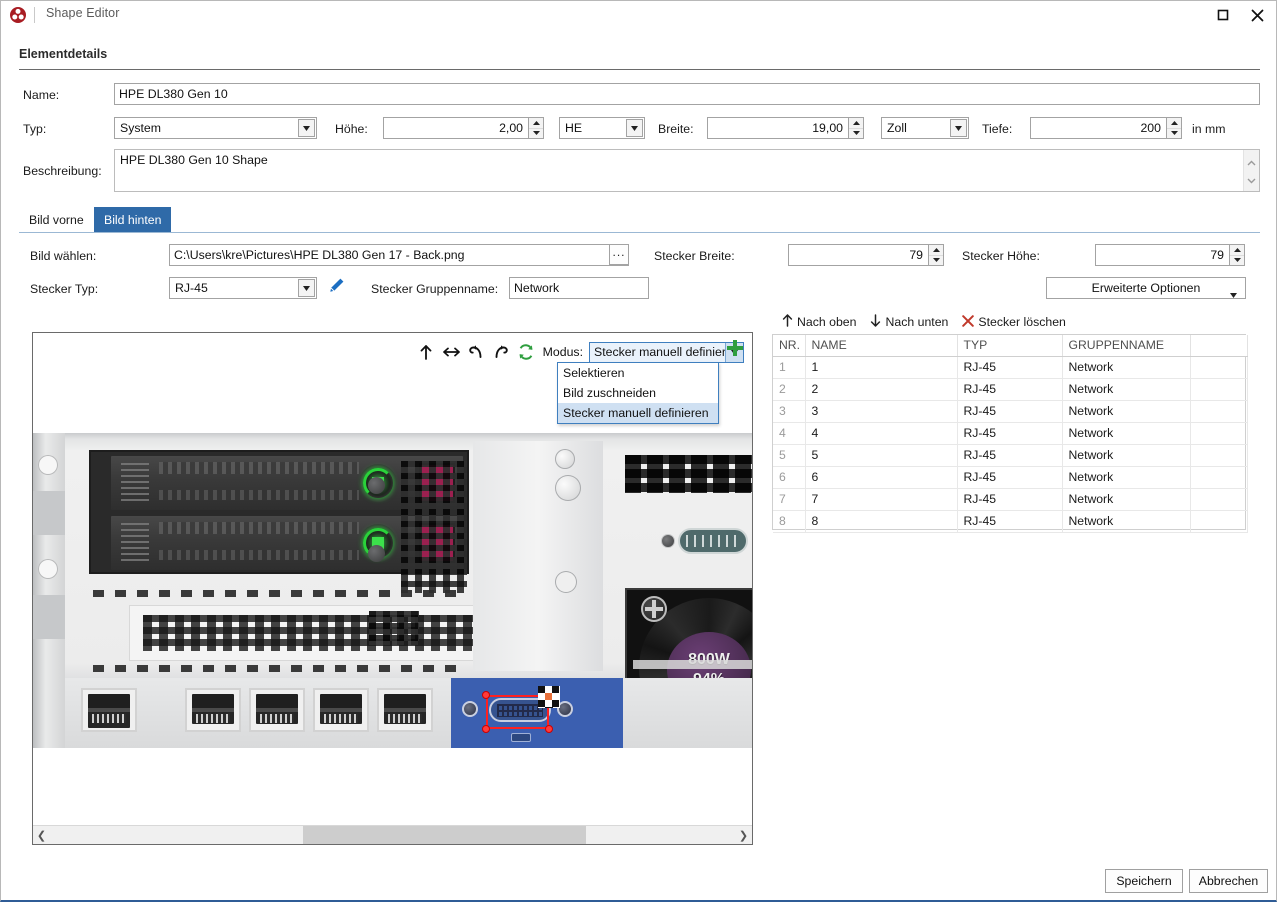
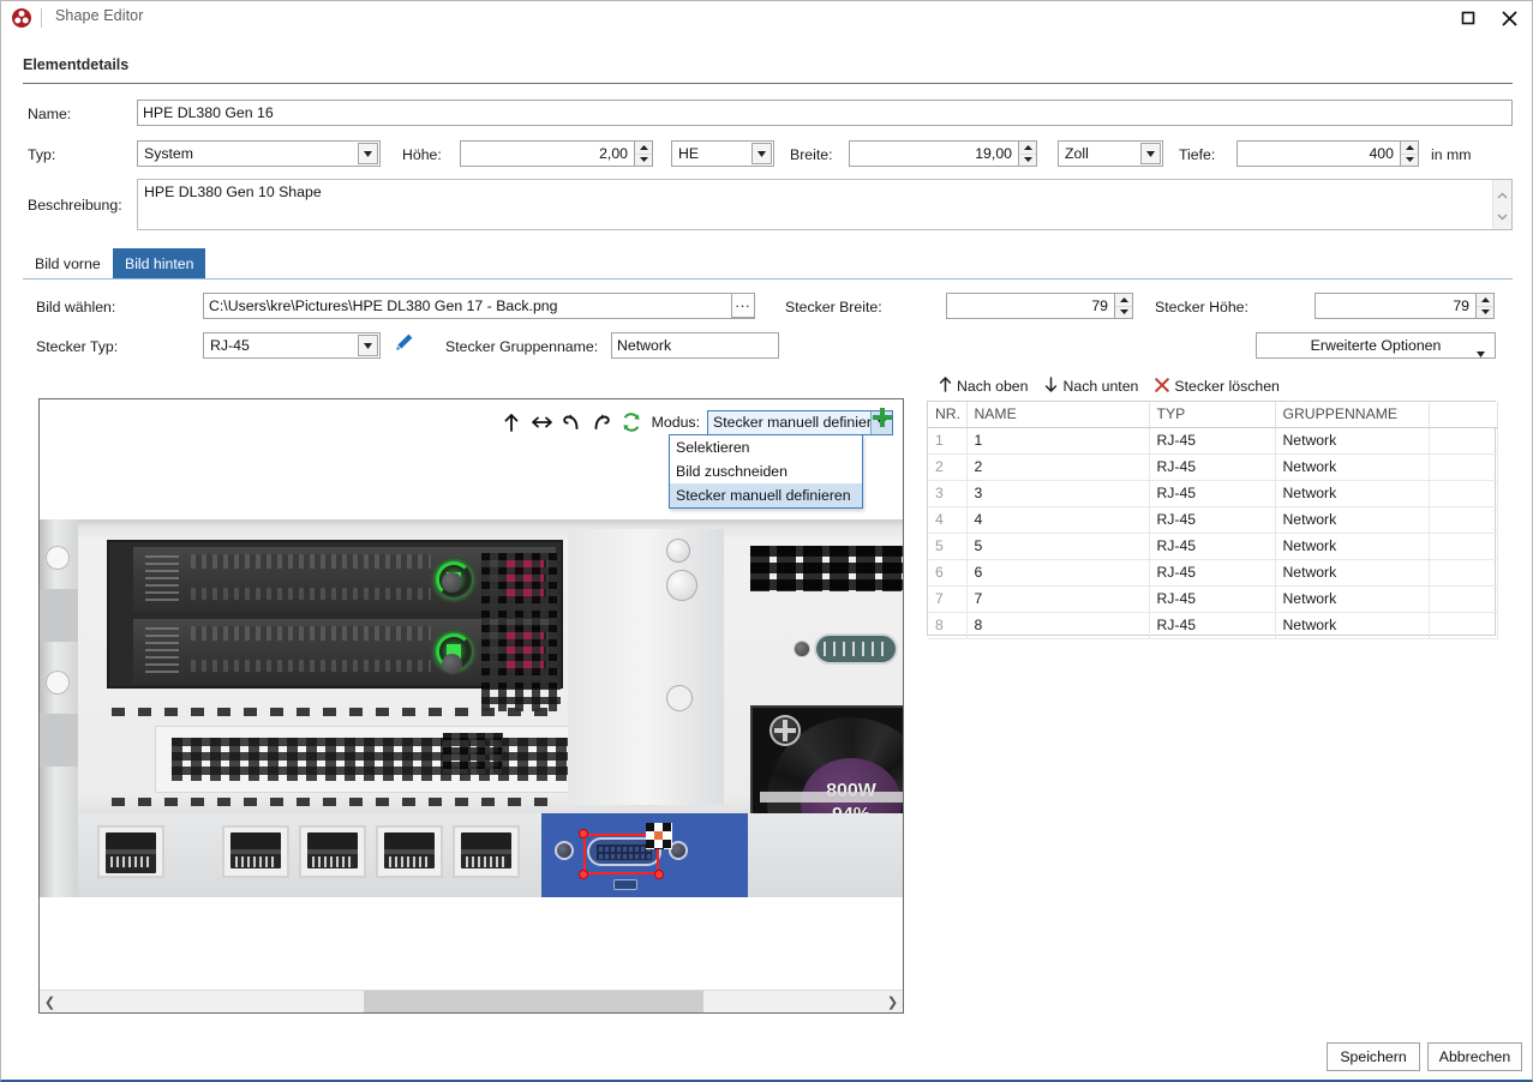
  Shape Editor
  Elementdetails
  Name:
- HPE DL380 Gen 10
+ HPE DL380 Gen 16
  Typ:
  System
  Höhe:
  2,00
  HE
  Breite:
  19,00
  Zoll
  Tiefe:
- 200
+ 400
  in mm
  Beschreibung:
  HPE DL380 Gen 10 Shape
  Bild vorne
  Bild hinten
  Bild wählen:
  C:\Users\kre\Pictures\HPE DL380 Gen 17 - Back.png
  ...
  Stecker Breite:
  79
  Stecker Höhe:
  79
  Stecker Typ:
  RJ-45
  Stecker Gruppenname:
  Network
  Erweiterte Optionen
  Modus:
  Stecker manuell definier
  800W
  Selektieren
  Bild zuschneiden
  Stecker manuell definieren
  ❮
  ❯
  Nach oben
  Nach unten
  Stecker löschen
  NR.	NAME	TYP	GRUPPENNAME
  1	1	RJ-45	Network
  2	2	RJ-45	Network
  3	3	RJ-45	Network
  4	4	RJ-45	Network
  5	5	RJ-45	Network
  6	6	RJ-45	Network
  7	7	RJ-45	Network
  8	8	RJ-45	Network
  Speichern
  Abbrechen
